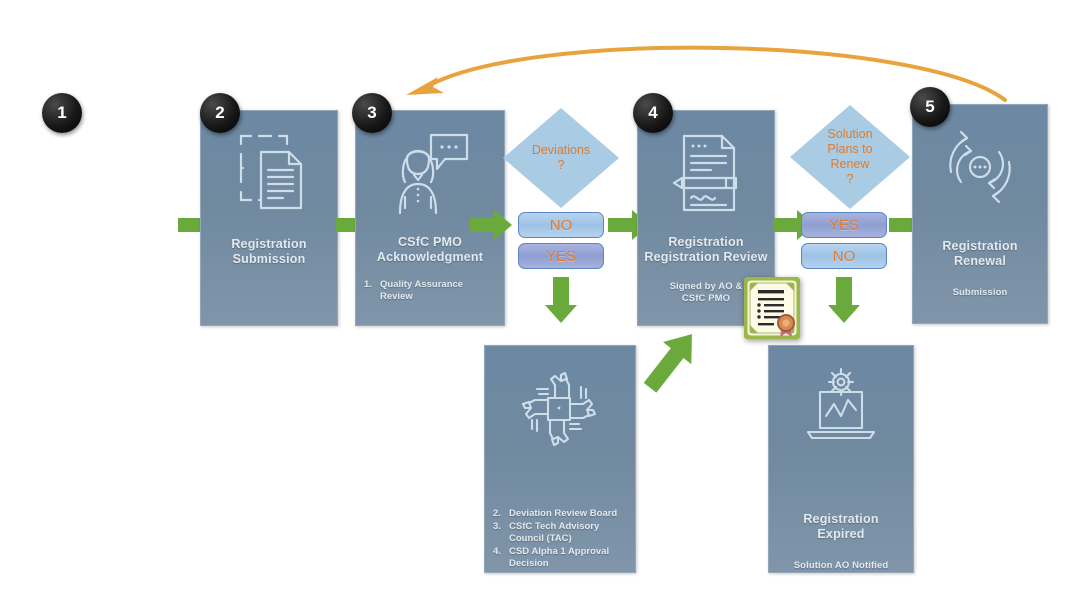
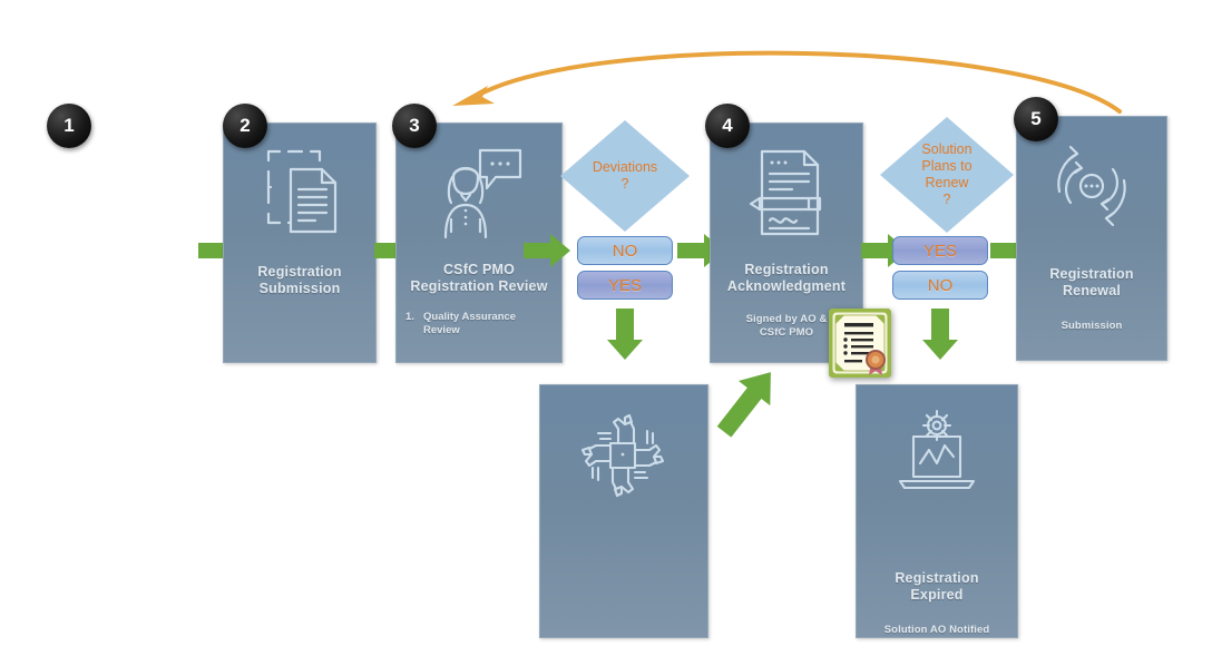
  1
  Registration
  Submission
  2
  CSfC PMO
- Acknowledgment
+ Registration Review
  1.
  Quality Assurance Review
  3
  Deviations
  ?
  NO
  YES
  Registration
- Registration Review
+ Acknowledgment
  Signed by AO &
  CSfC PMO
  4
  Solution
  Plans to
  Renew
  ?
  YES
  NO
  Registration
  Renewal
  Submission
  5
- 2.
- Deviation Review Board
- 3.
- CSfC Tech Advisory Council (TAC)
- 4.
- CSD Alpha 1 Approval Decision
  Registration
  Expired
  Solution AO Notified
